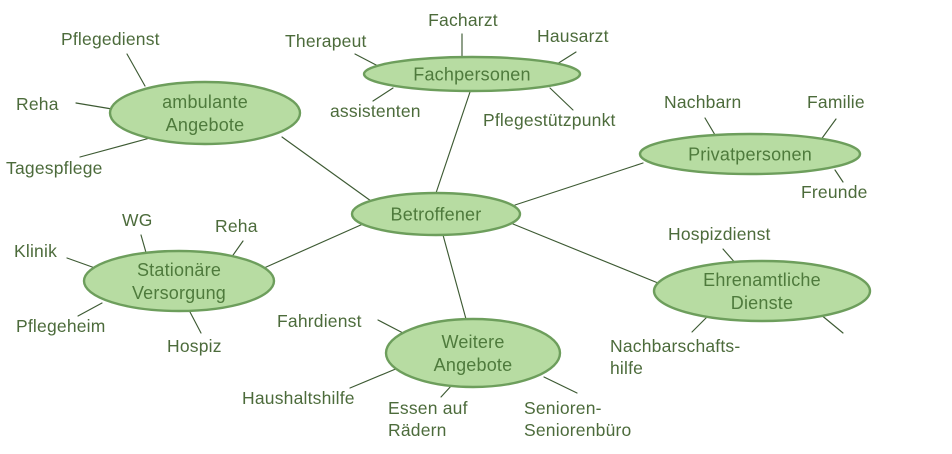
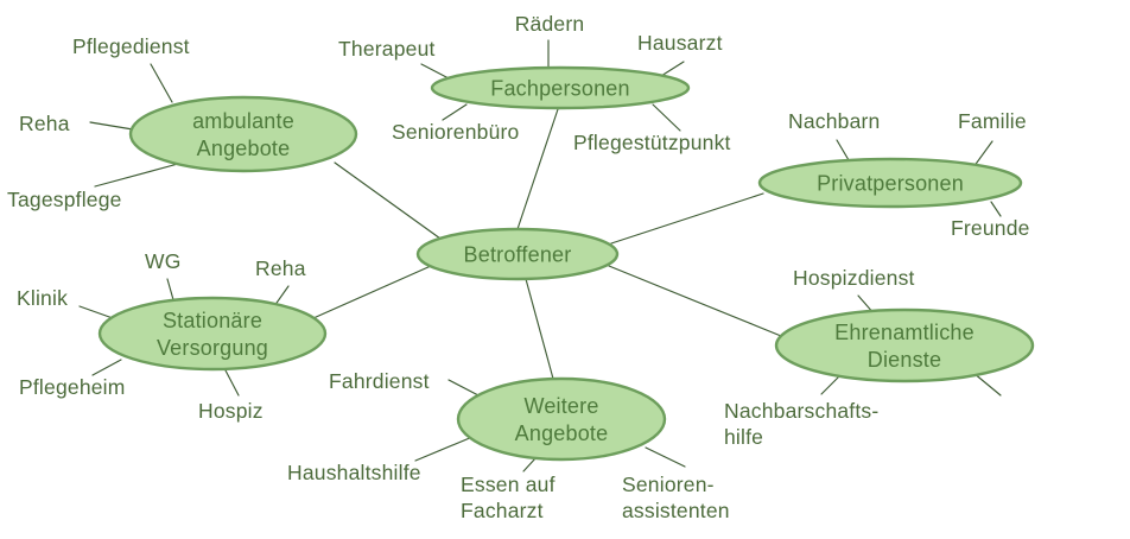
  ambulante Angebote
  Fachpersonen
  Privatpersonen
  Ehrenamtliche Dienste
  Weitere Angebote
  Stationäre Versorgung
  Betroffener
  Pflegedienst
  Reha
  Tagespflege
  Therapeut
- Facharzt
+ Rädern
  Hausarzt
- assistenten
+ Seniorenbüro
  Pflegestützpunkt
  Nachbarn
  Familie
  Freunde
  Hospizdienst
  Nachbarschafts- hilfe
  Fahrdienst
  Haushaltshilfe
- Essen auf Rädern
+ Essen auf Facharzt
- Senioren- Seniorenbüro
+ Senioren- assistenten
  WG
  Reha
  Klinik
  Pflegeheim
  Hospiz
